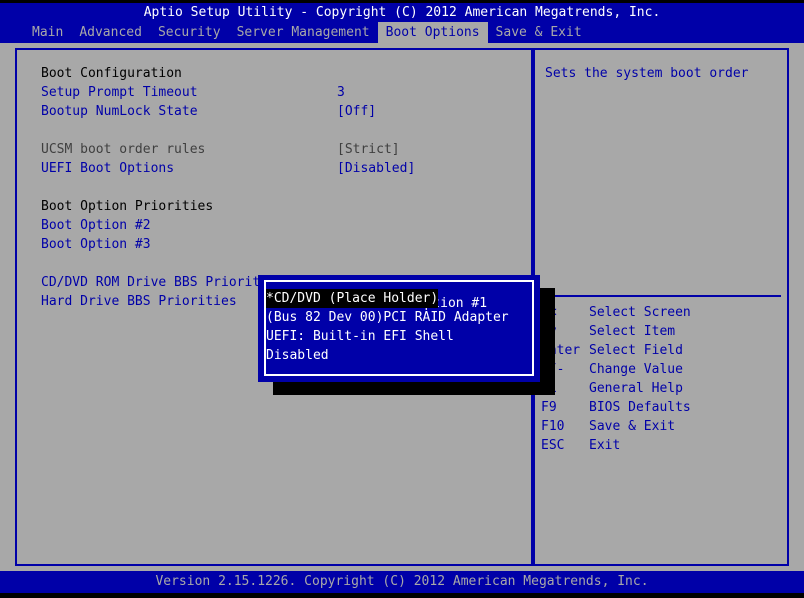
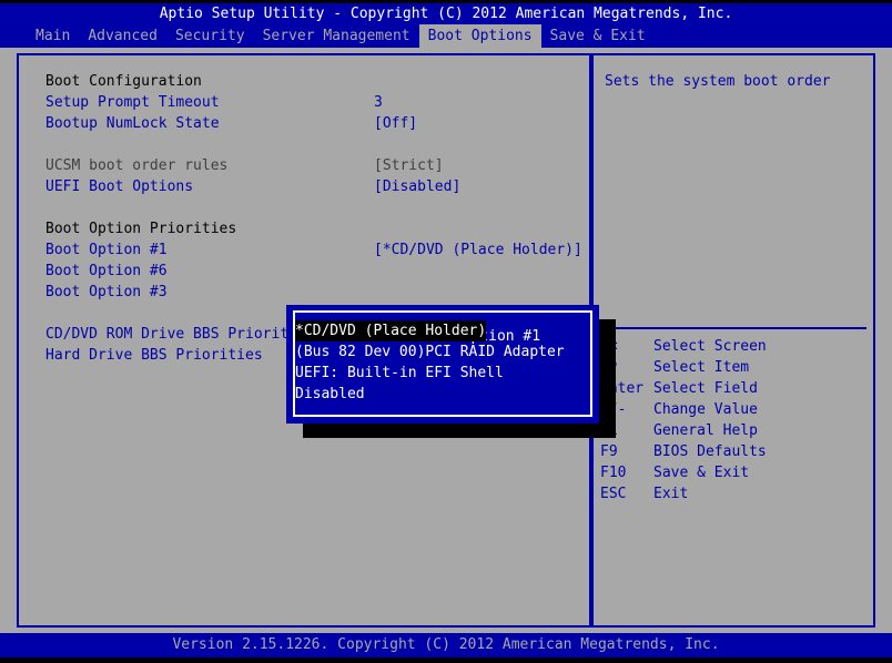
  Aptio Setup Utility - Copyright (C) 2012 American Megatrends, Inc.
  Main Advanced Security Server Management Boot Options Save & Exit
  Boot Configuration
  Setup Prompt Timeout
  3
  Bootup NumLock State
  [Off]
  UCSM boot order rules
  [Strict]
  UEFI Boot Options
  [Disabled]
  Boot Option Priorities
+ Boot Option #1
+ [*CD/DVD (Place Holder)]
- Boot Option #2
+ Boot Option #6
  Boot Option #3
  CD/DVD ROM Drive BBS Priorit
  Hard Drive BBS Priorities
  Sets the system boot order
  Select Screen
  Select Item
  Select Field
  Change Value
  General Help
  F9
  BIOS Defaults
  F10
  Save & Exit
  ESC
  Exit
  *CD/DVD (Place Holder)
  (Bus 82 Dev 00)PCI RAID Adapter
  UEFI: Built-in EFI Shell
  Disabled
  Version 2.15.1226. Copyright (C) 2012 American Megatrends, Inc.
